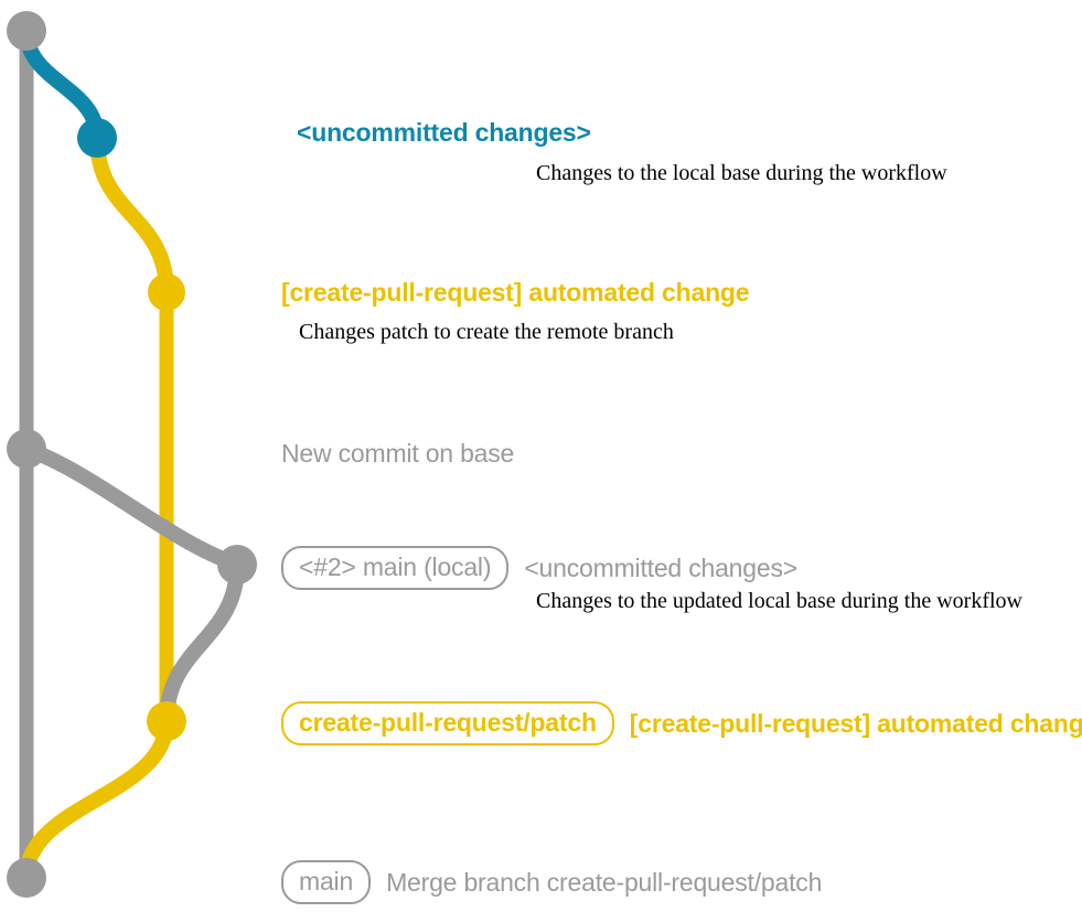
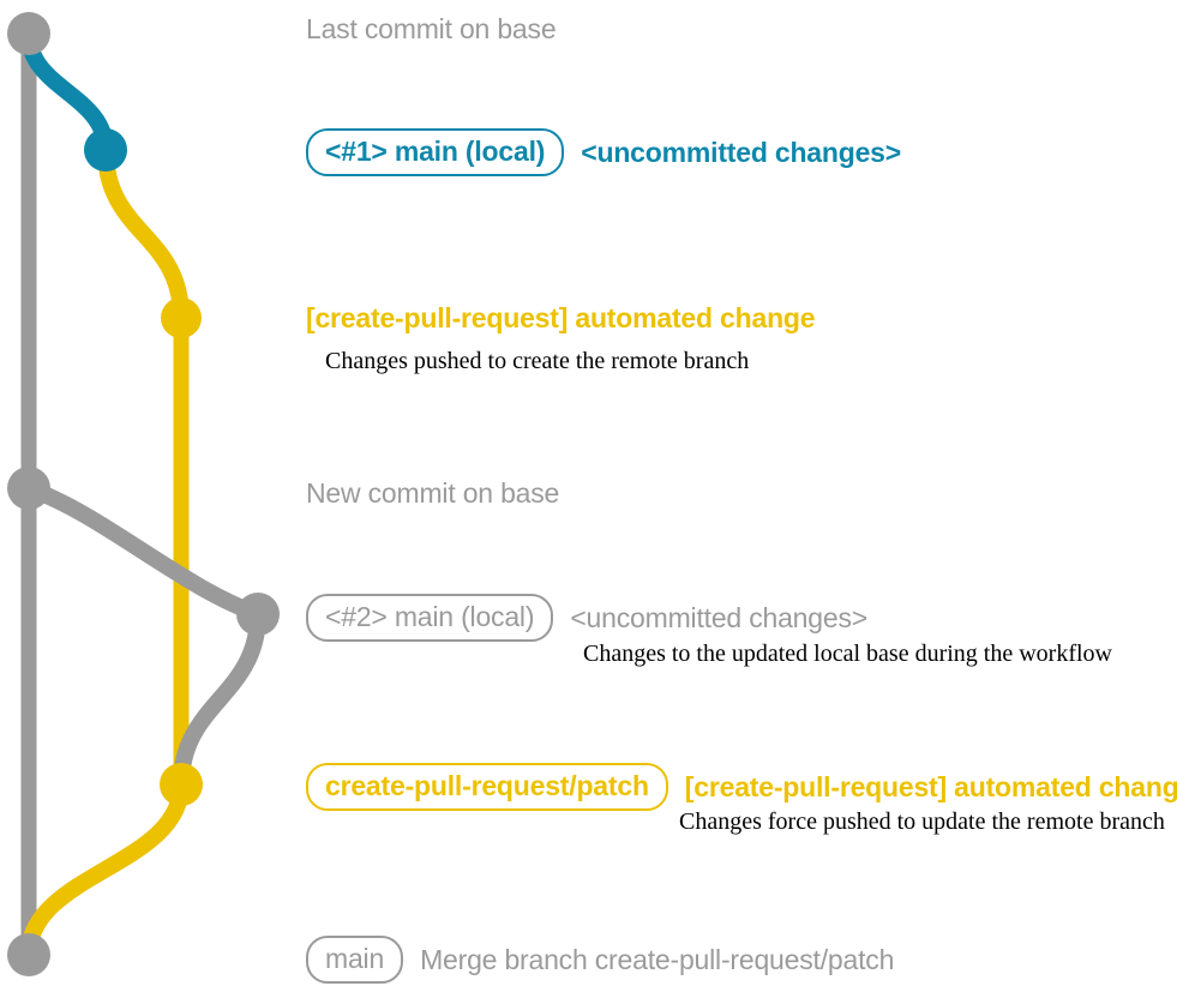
+ Last commit on base
+ <#1> main (local)
  <uncommitted changes>
- Changes to the local base during the workflow
  [create-pull-request] automated change
- Changes patch to create the remote branch
+ Changes pushed to create the remote branch
  New commit on base
  <#2> main (local)
  <uncommitted changes>
  Changes to the updated local base during the workflow
  create-pull-request/patch
  [create-pull-request] automated chang
+ Changes force pushed to update the remote branch
  main
  Merge branch create-pull-request/patch
